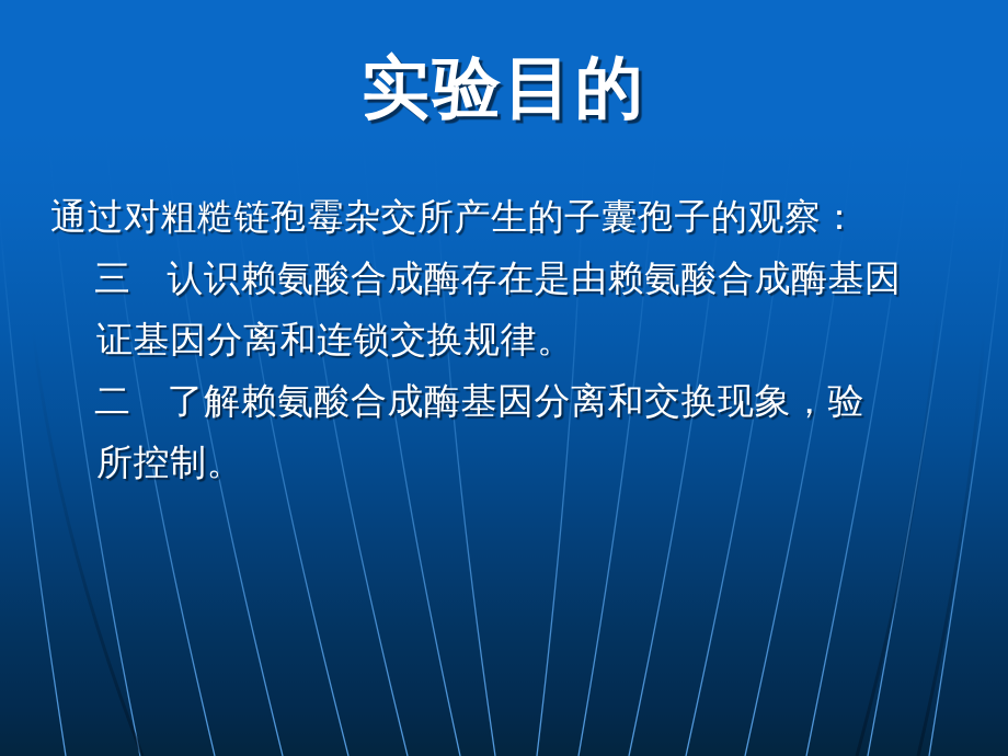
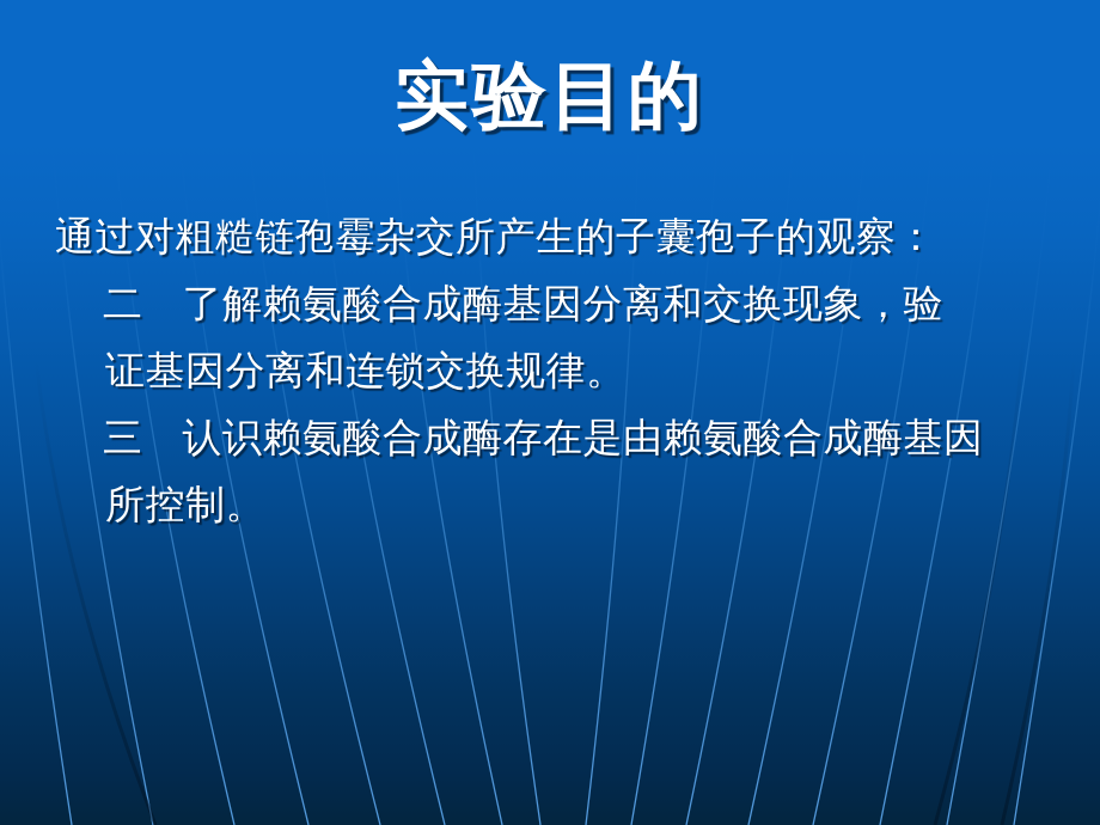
  实验目的
  通过对粗糙链孢霉杂交所产生的子囊孢子的观察：
- 三 认识赖氨酸合成酶存在是由赖氨酸合成酶基因
+ 二 了解赖氨酸合成酶基因分离和交换现象，验
  证基因分离和连锁交换规律。
- 二 了解赖氨酸合成酶基因分离和交换现象，验
+ 三 认识赖氨酸合成酶存在是由赖氨酸合成酶基因
  所控制。
